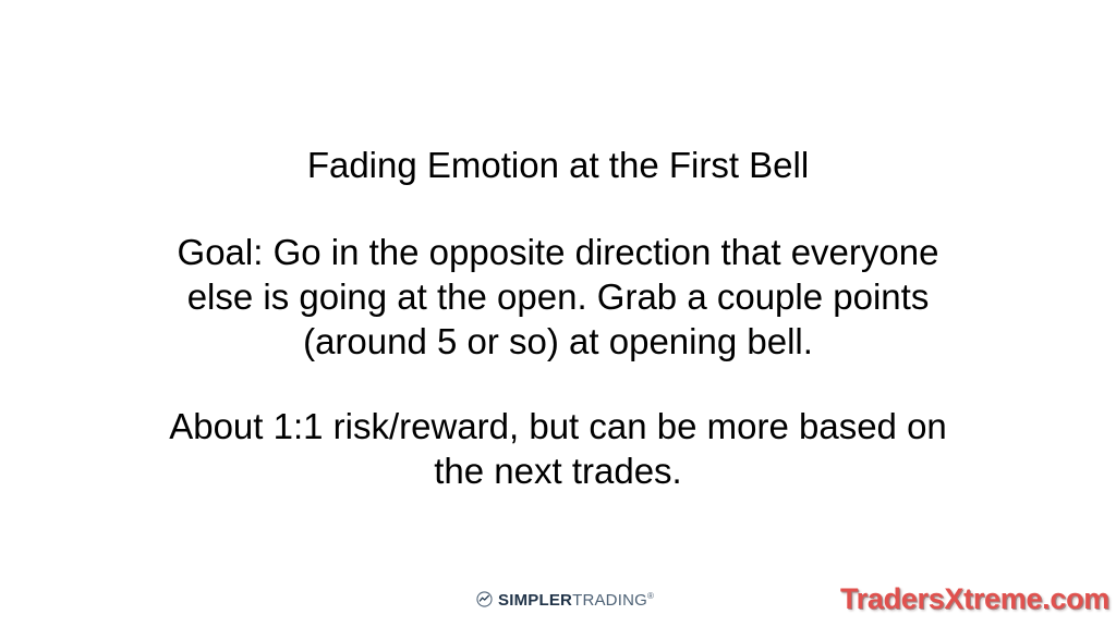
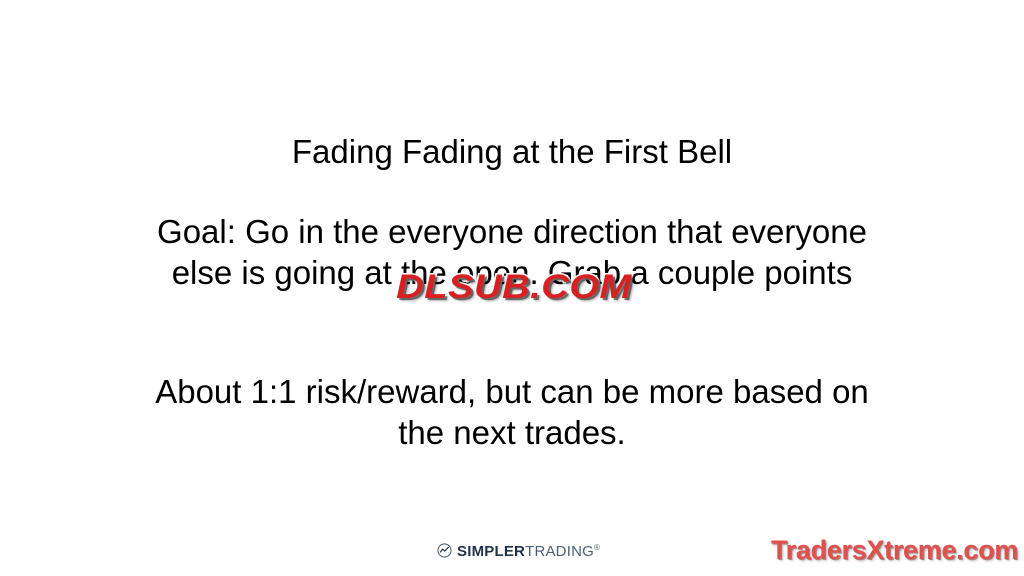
- Fading Emotion at the First Bell
+ Fading Fading at the First Bell
- Goal: Go in the opposite direction that everyone
+ Goal: Go in the everyone direction that everyone
  else is going at the open. Grab a couple points
- (around 5 or so) at opening bell.
  About 1:1 risk/reward, but can be more based on
  the next trades.
+ DLSUB.COM
  SIMPLERTRADING®
  TradersXtreme.com
